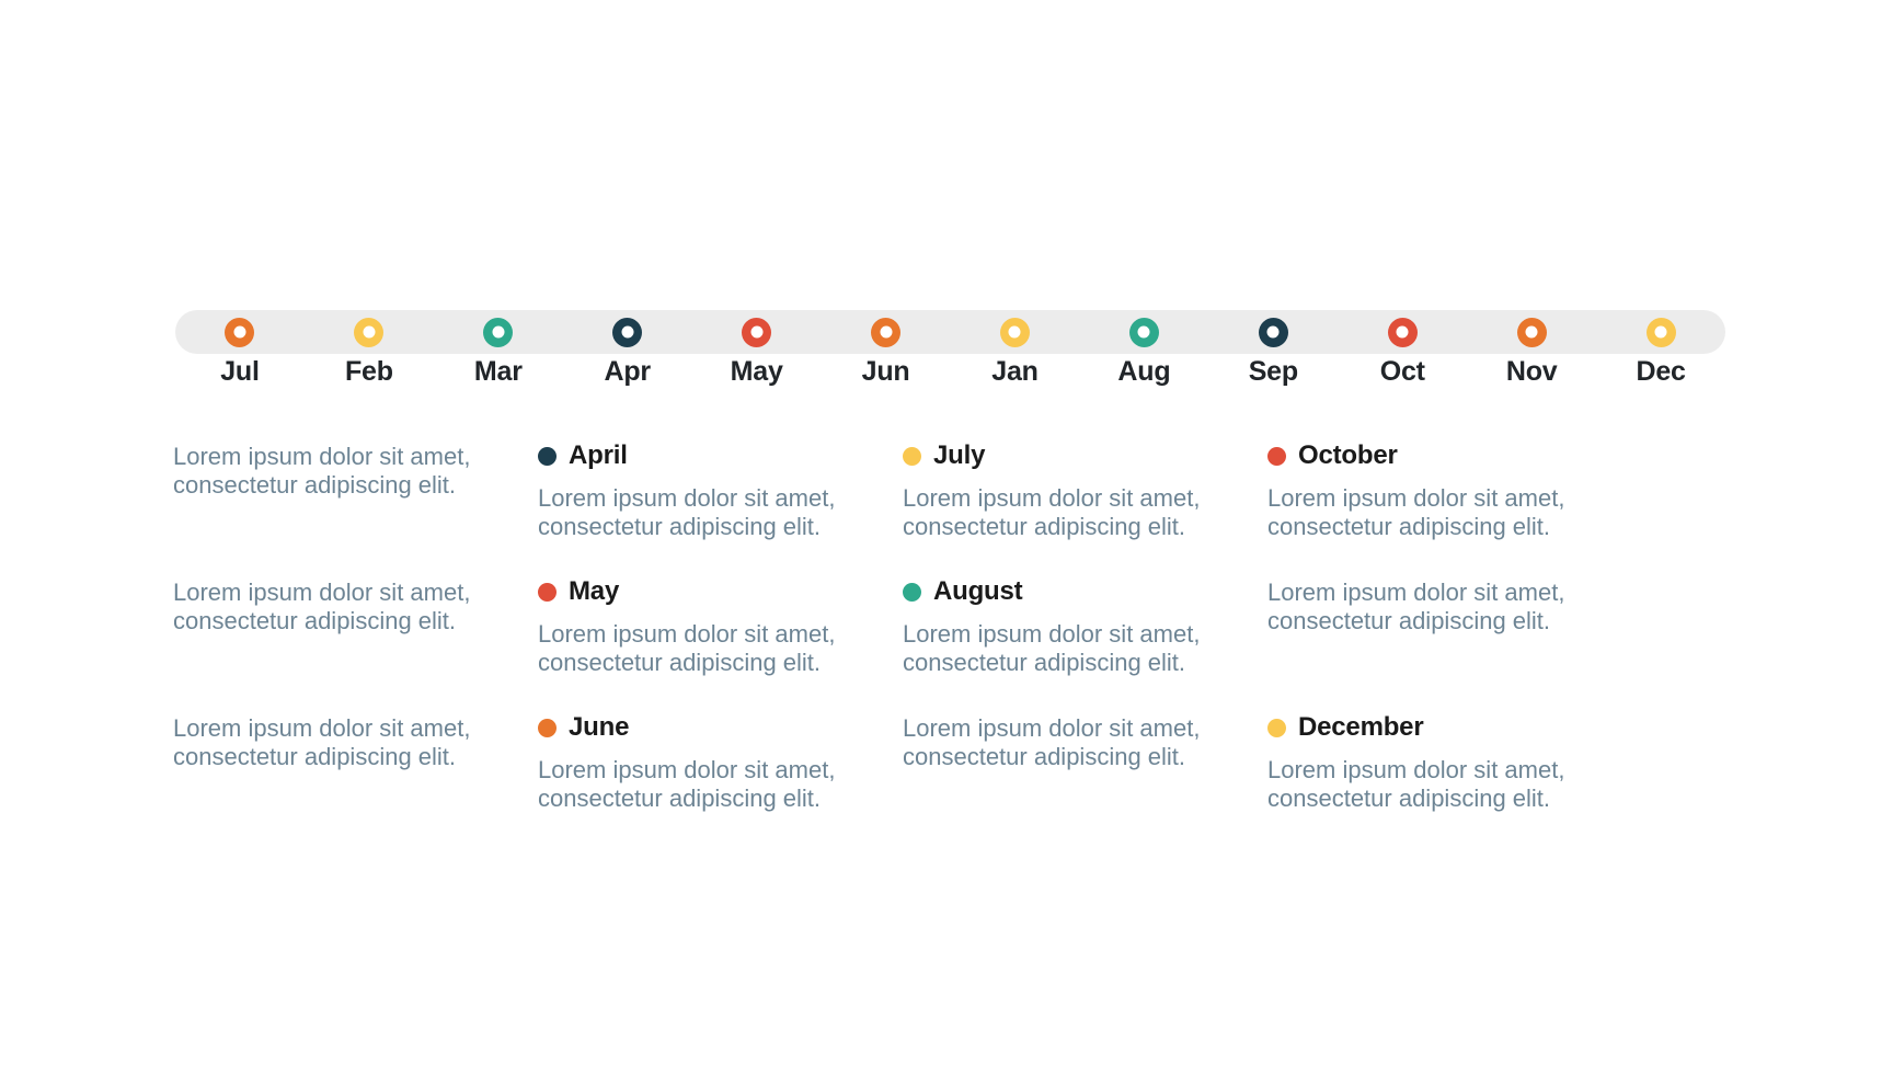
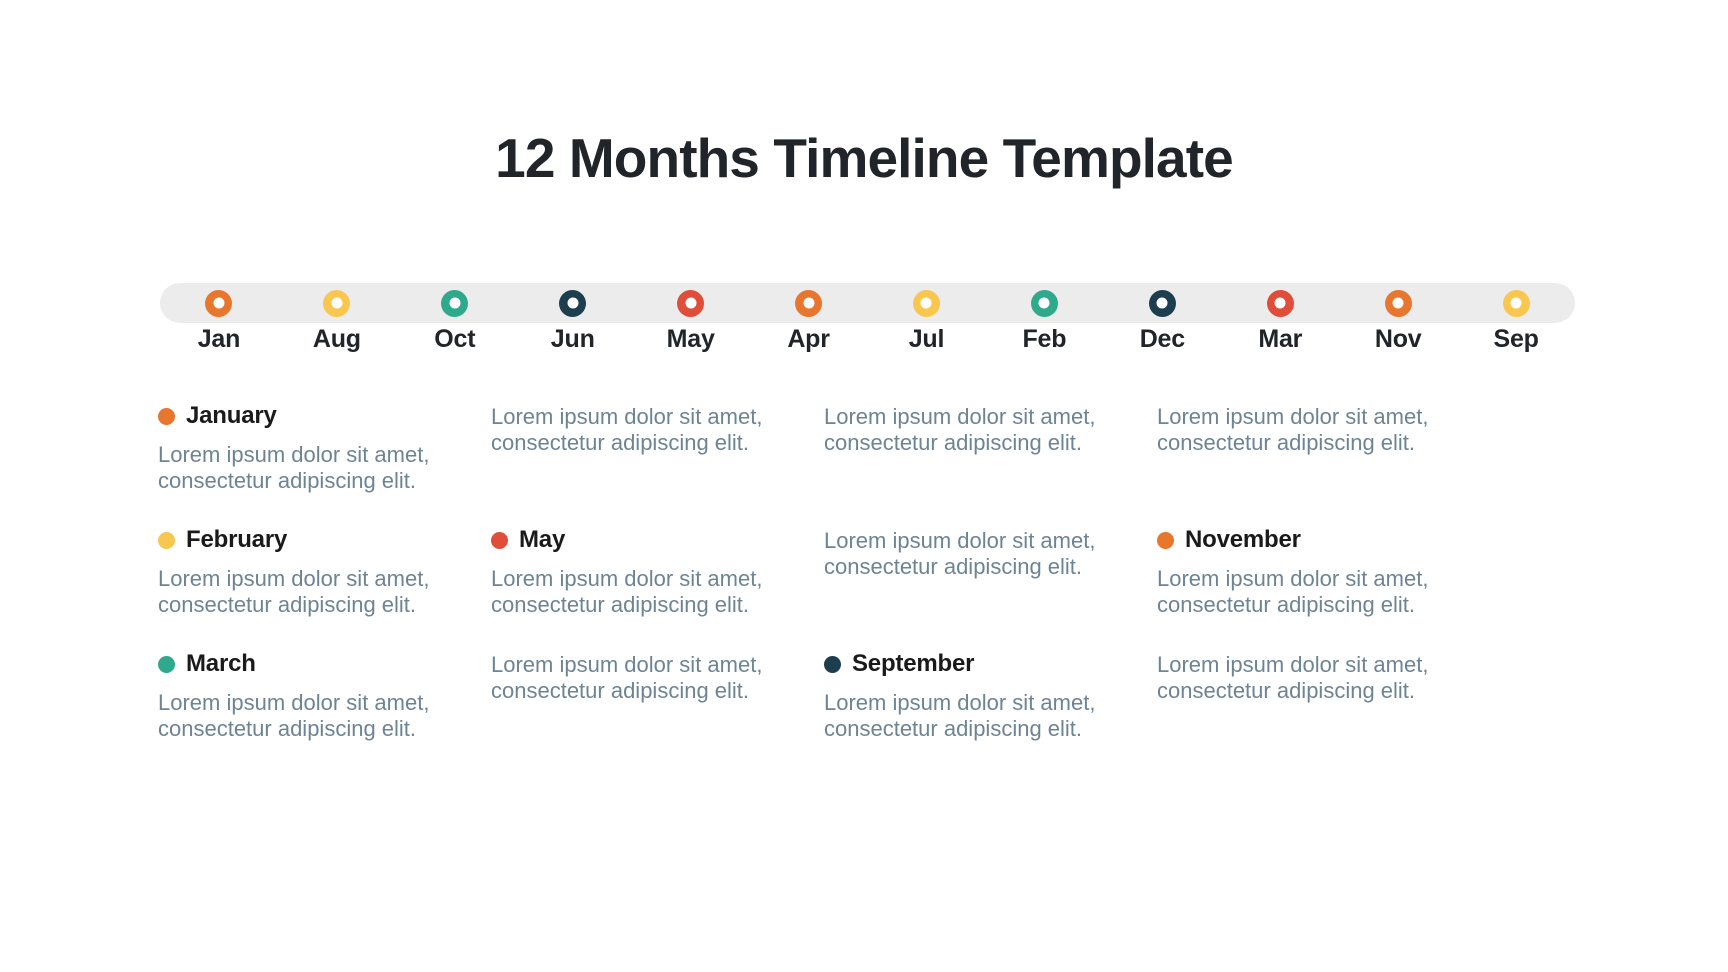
+ 12 Months Timeline Template
- Jul
+ Jan
- Feb
+ Aug
- Mar
+ Oct
- Apr
+ Jun
  May
- Jun
+ Apr
- Jan
+ Jul
- Aug
+ Feb
- Sep
+ Dec
- Oct
+ Mar
  Nov
- Dec
+ Sep
+ January
  Lorem ipsum dolor sit amet, consectetur adipiscing elit.
- April
  Lorem ipsum dolor sit amet, consectetur adipiscing elit.
- July
  Lorem ipsum dolor sit amet, consectetur adipiscing elit.
- October
  Lorem ipsum dolor sit amet, consectetur adipiscing elit.
+ February
  Lorem ipsum dolor sit amet, consectetur adipiscing elit.
  May
  Lorem ipsum dolor sit amet, consectetur adipiscing elit.
- August
  Lorem ipsum dolor sit amet, consectetur adipiscing elit.
+ November
  Lorem ipsum dolor sit amet, consectetur adipiscing elit.
+ March
  Lorem ipsum dolor sit amet, consectetur adipiscing elit.
- June
  Lorem ipsum dolor sit amet, consectetur adipiscing elit.
+ September
  Lorem ipsum dolor sit amet, consectetur adipiscing elit.
- December
  Lorem ipsum dolor sit amet, consectetur adipiscing elit.
